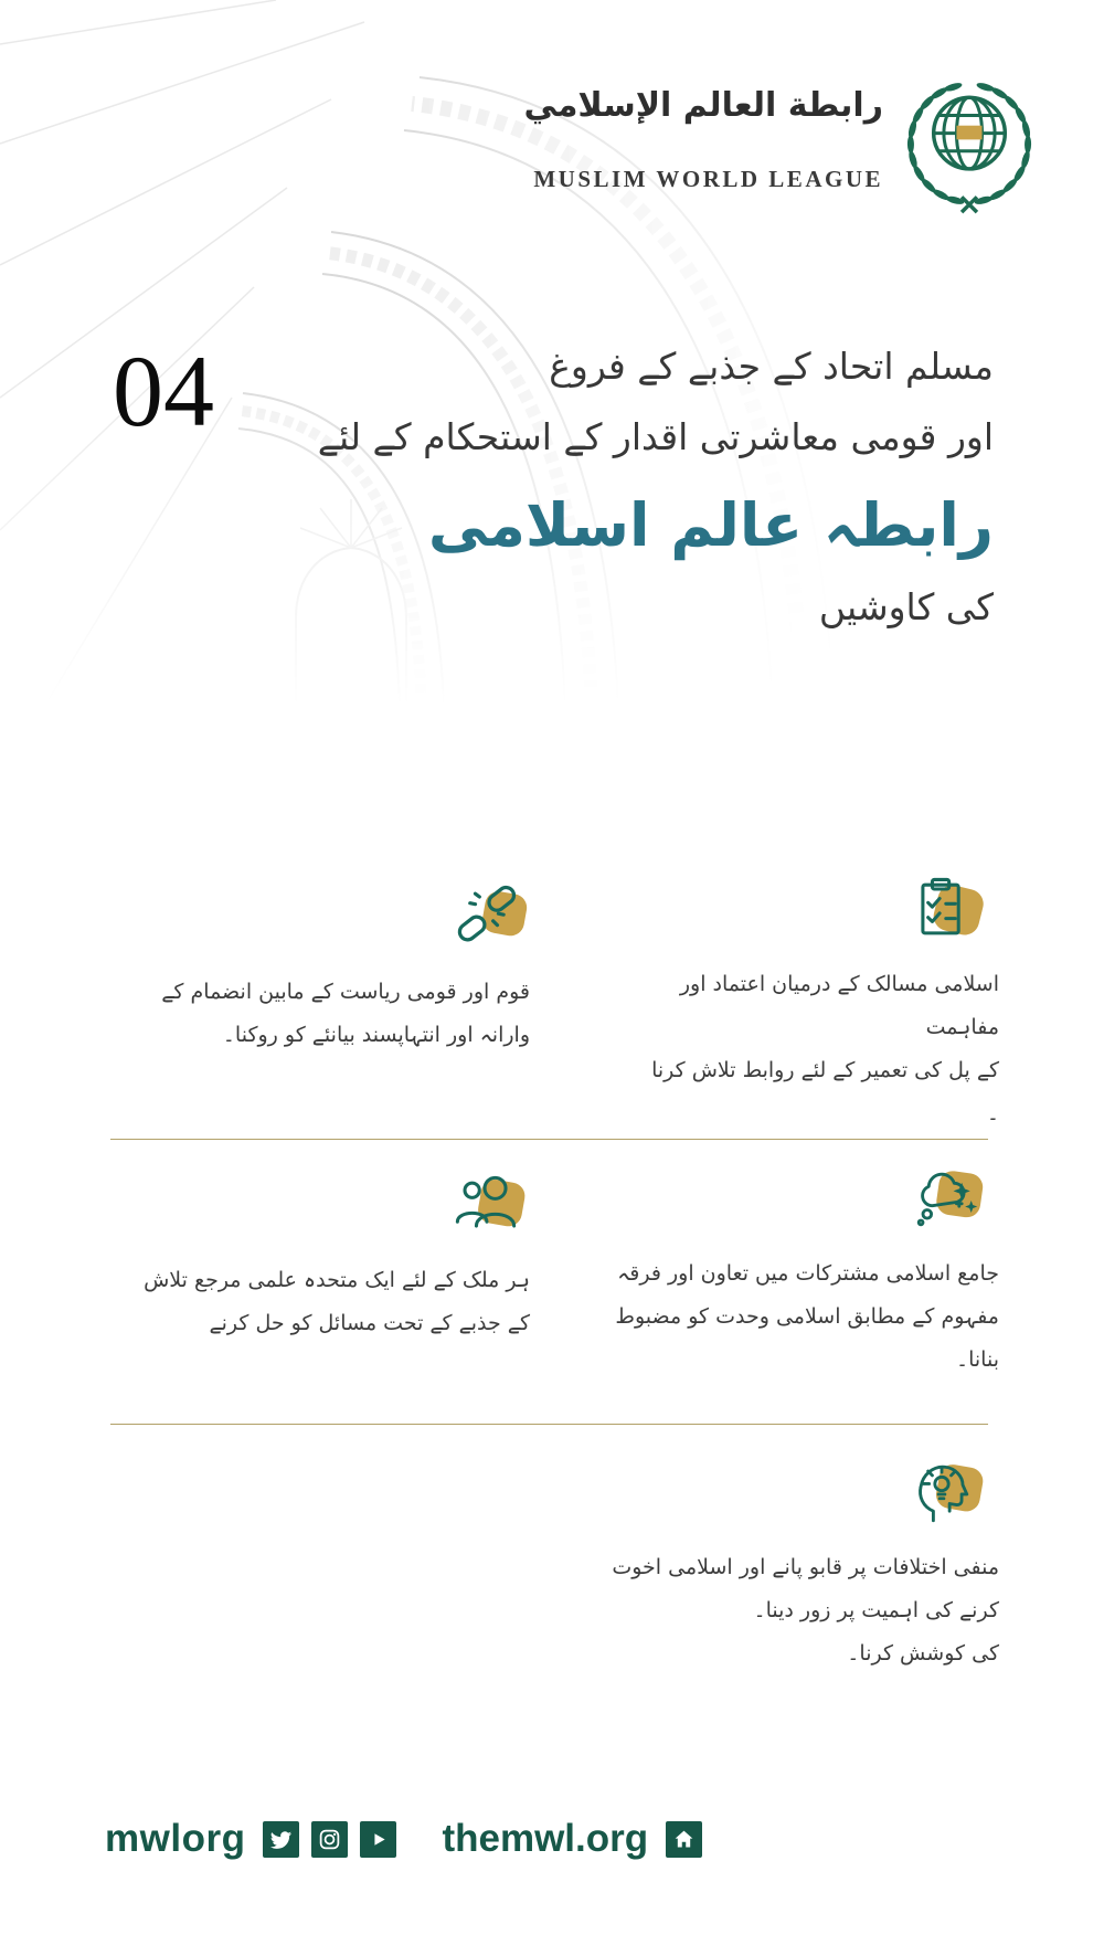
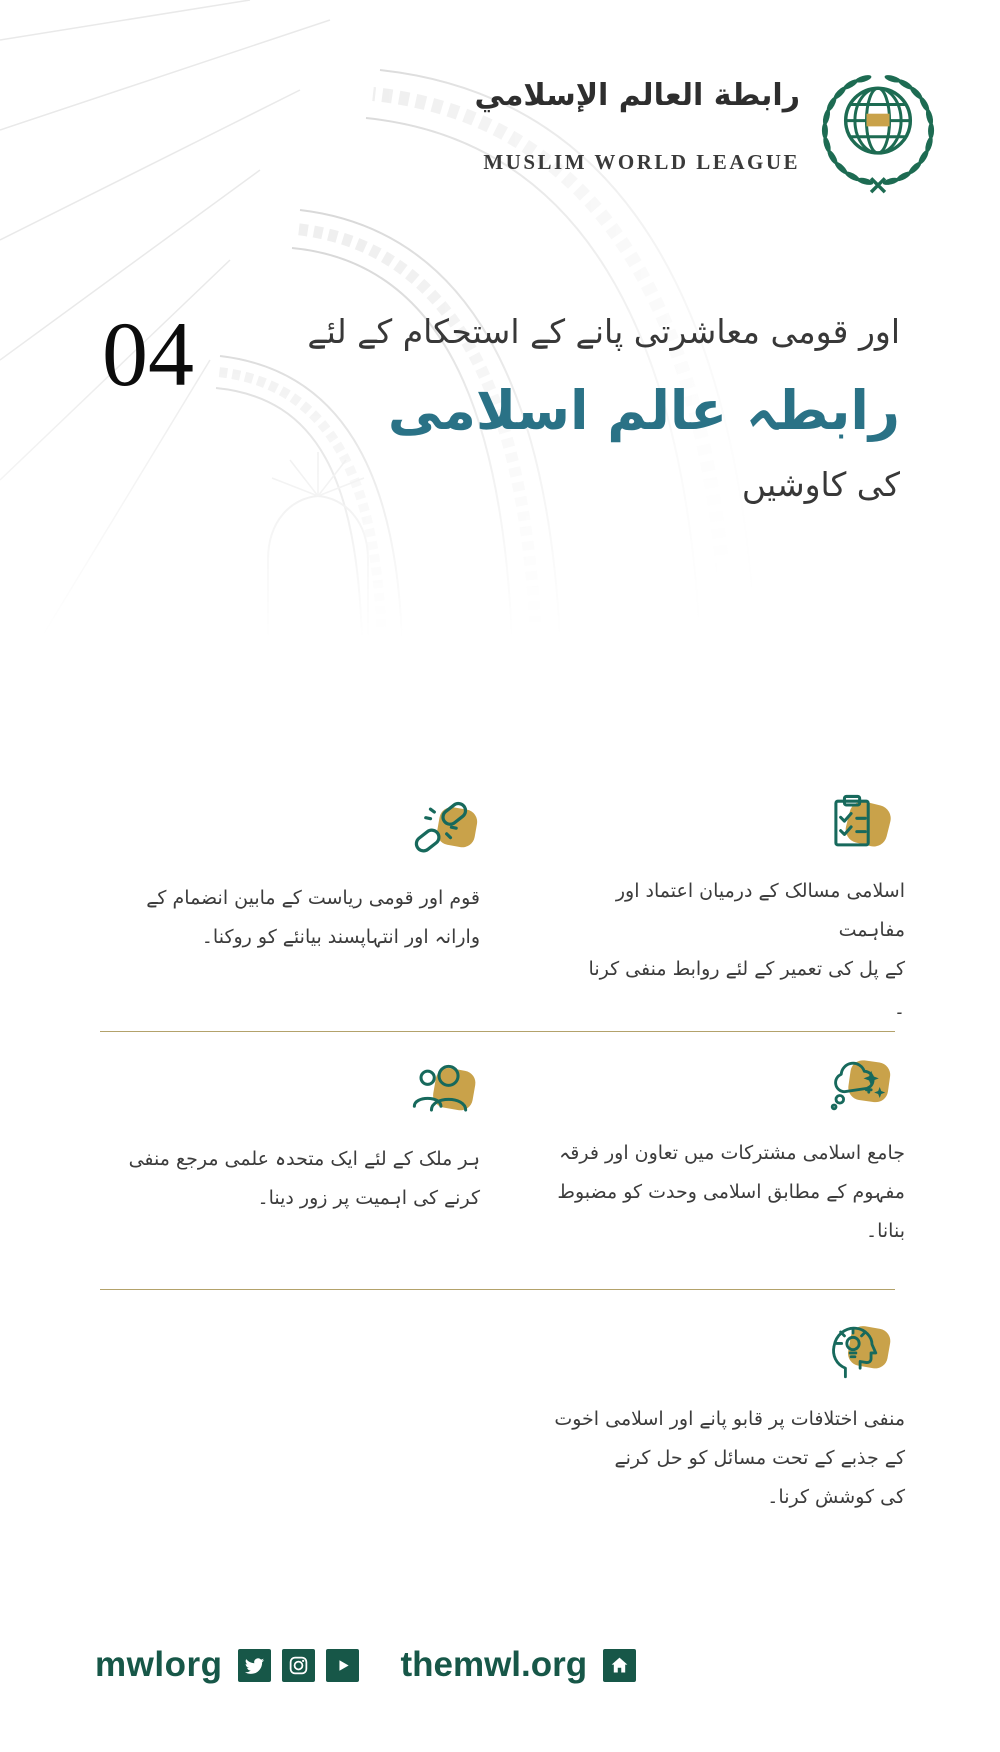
  رابطة العالم الإسلامي
  MUSLIM WORLD LEAGUE
  04
- مسلم اتحاد کے جذبے کے فروغ
- اور قومی معاشرتی اقدار کے استحکام کے لئے
+ اور قومی معاشرتی پانے کے استحکام کے لئے
  رابطہ عالم اسلامی
  کی کاوشیں
  اسلامی مسالک کے درمیان اعتماد اور مفاہمت
- کے پل کی تعمیر کے لئے روابط تلاش کرنا
+ کے پل کی تعمیر کے لئے روابط منفی کرنا
  ۔
  قوم اور قومی ریاست کے مابین انضمام کے
  وارانہ اور انتہاپسند بیانئے کو روکنا۔
- ہر ملک کے لئے ایک متحدہ علمی مرجع تلاش
+ ہر ملک کے لئے ایک متحدہ علمی مرجع منفی
- کے جذبے کے تحت مسائل کو حل کرنے
+ کرنے کی اہمیت پر زور دینا۔
  جامع اسلامی مشترکات میں تعاون اور فرقہ
  مفہوم کے مطابق اسلامی وحدت کو مضبوط
  بنانا۔
  منفی اختلافات پر قابو پانے اور اسلامی اخوت
- کرنے کی اہمیت پر زور دینا۔
+ کے جذبے کے تحت مسائل کو حل کرنے
  کی کوشش کرنا۔
  mwlorg
  themwl.org
